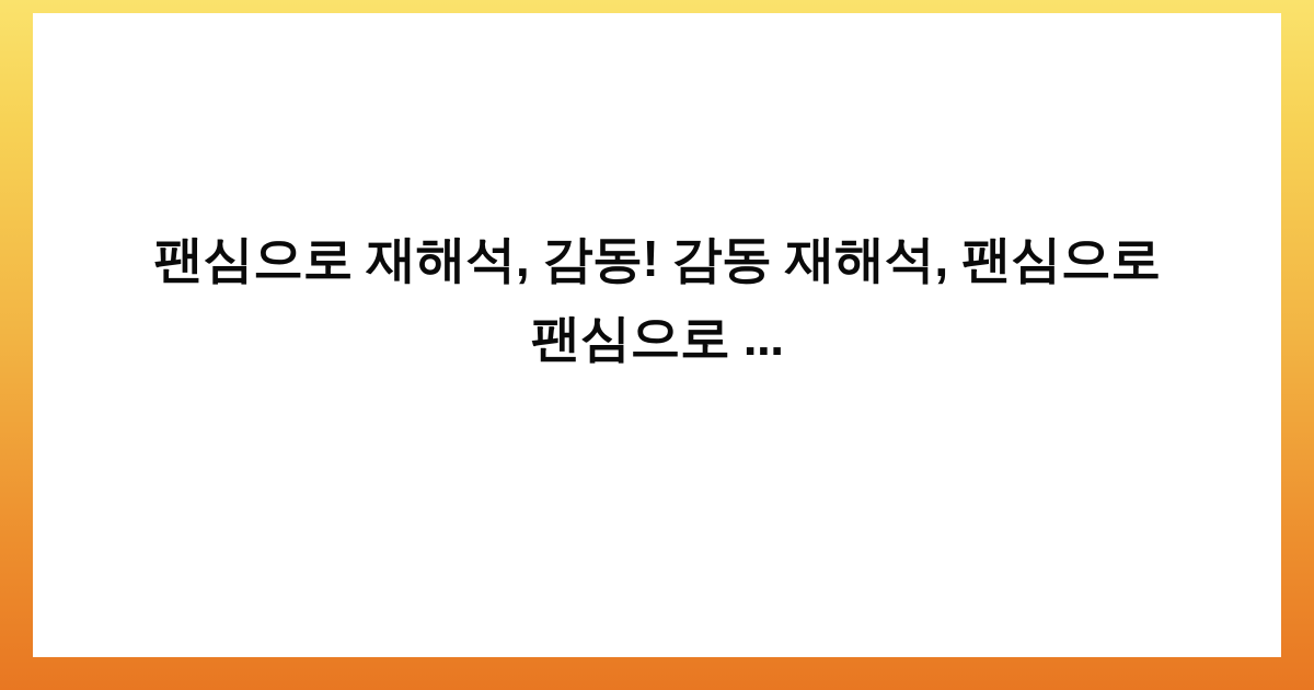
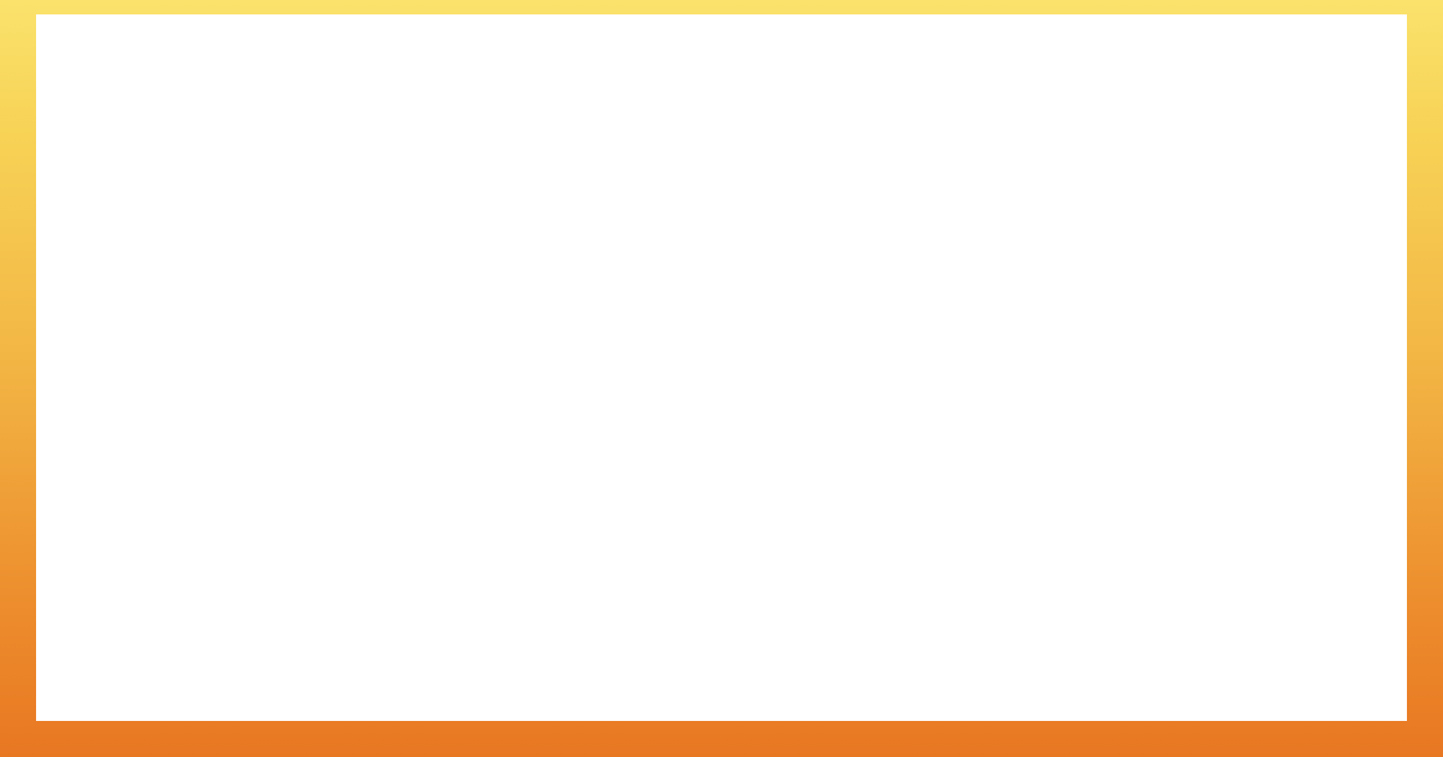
- 팬심으로 재해석, 감동! 감동 재해석, 팬심으로 팬심으로 ...
